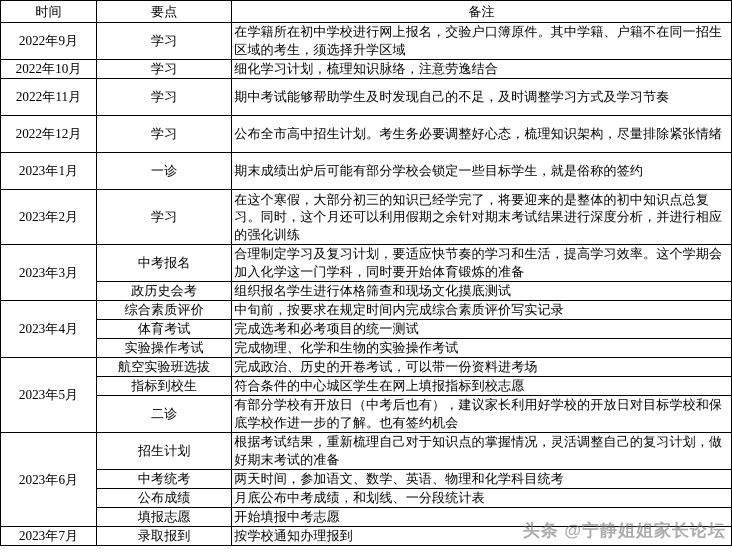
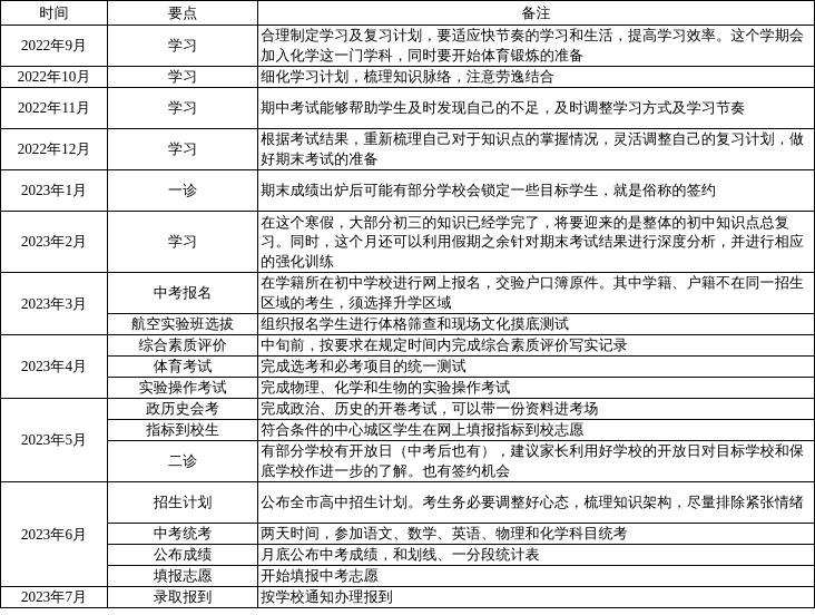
  时间	要点	备注
- 2022年9月	学习	在学籍所在初中学校进行网上报名，交验户口簿原件。其中学籍、户籍不在同一招生区域的考生，须选择升学区域
+ 2022年9月	学习	合理制定学习及复习计划，要适应快节奏的学习和生活，提高学习效率。这个学期会加入化学这一门学科，同时要开始体育锻炼的准备
  2022年10月	学习	细化学习计划，梳理知识脉络，注意劳逸结合
  2022年11月	学习	期中考试能够帮助学生及时发现自己的不足，及时调整学习方式及学习节奏
- 2022年12月	学习	公布全市高中招生计划。考生务必要调整好心态，梳理知识架构，尽量排除紧张情绪
+ 2022年12月	学习	根据考试结果，重新梳理自己对于知识点的掌握情况，灵活调整自己的复习计划，做好期末考试的准备
  2023年1月	一诊	期末成绩出炉后可能有部分学校会锁定一些目标学生，就是俗称的签约
  2023年2月	学习	在这个寒假，大部分初三的知识已经学完了，将要迎来的是整体的初中知识点总复习。同时，这个月还可以利用假期之余针对期末考试结果进行深度分析，并进行相应的强化训练
- 2023年3月	中考报名	合理制定学习及复习计划，要适应快节奏的学习和生活，提高学习效率。这个学期会加入化学这一门学科，同时要开始体育锻炼的准备
+ 2023年3月	中考报名	在学籍所在初中学校进行网上报名，交验户口簿原件。其中学籍、户籍不在同一招生区域的考生，须选择升学区域
- 政历史会考	组织报名学生进行体格筛查和现场文化摸底测试
+ 航空实验班选拔	组织报名学生进行体格筛查和现场文化摸底测试
  2023年4月	综合素质评价	中旬前，按要求在规定时间内完成综合素质评价写实记录
  体育考试	完成选考和必考项目的统一测试
  实验操作考试	完成物理、化学和生物的实验操作考试
- 2023年5月	航空实验班选拔	完成政治、历史的开卷考试，可以带一份资料进考场
+ 2023年5月	政历史会考	完成政治、历史的开卷考试，可以带一份资料进考场
  指标到校生	符合条件的中心城区学生在网上填报指标到校志愿
  二诊	有部分学校有开放日（中考后也有），建议家长利用好学校的开放日对目标学校和保底学校作进一步的了解。也有签约机会
- 2023年6月	招生计划	根据考试结果，重新梳理自己对于知识点的掌握情况，灵活调整自己的复习计划，做好期末考试的准备
+ 2023年6月	招生计划	公布全市高中招生计划。考生务必要调整好心态，梳理知识架构，尽量排除紧张情绪
  中考统考	两天时间，参加语文、数学、英语、物理和化学科目统考
  公布成绩	月底公布中考成绩，和划线、一分段统计表
  填报志愿	开始填报中考志愿
  2023年7月	录取报到	按学校通知办理报到
- 头条 @宁静姐姐家长论坛
